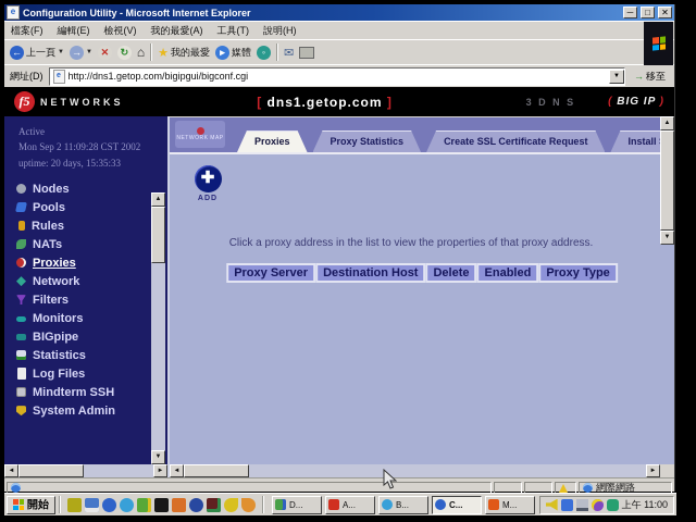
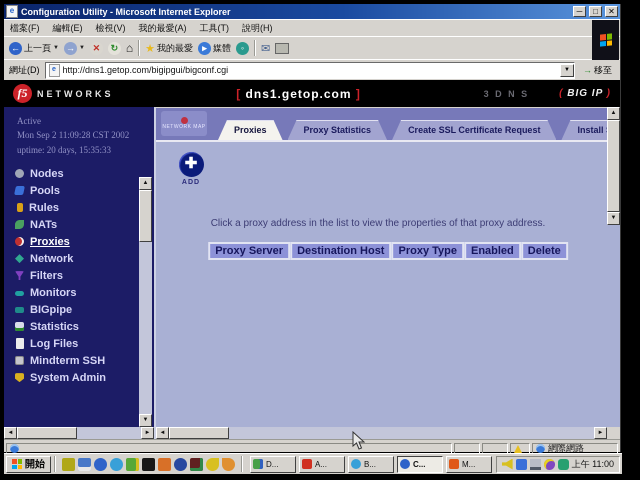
  e
  Configuration Utility - Microsoft Internet Explorer
  ─
  □
  ✕
  檔案(F)
  編輯(E)
  檢視(V)
  我的最愛(A)
  工具(T)
  說明(H)
  ←
  上一頁
  →
  ✕
  ↻
  ⌂
  ★
  我的最愛
  ▸
  媒體
  ◦
  ✉
  網址(D)
  http://dns1.getop.com/bigipgui/bigconf.cgi
  →
  移至
  f5
  NETWORKS
  [ dns1.getop.com ]
  3 D N S
  ( BIG IP )
  Active
  Mon Sep 2 11:09:28 CST 2002
  uptime: 20 days, 15:35:33
  Nodes
  Pools
  Rules
  NATs
  Proxies
  Network
  Filters
  Monitors
  BIGpipe
  Statistics
  Log Files
  Mindterm SSH
  System Admin
  Proxies
  Proxy Statistics
  Create SSL Certificate Request
  ✚
  Click a proxy address in the list to view the properties of that proxy address.
  Proxy Server
  Destination Host
- Delete
+ Proxy Type
  Enabled
- Proxy Type
+ Delete
  網際網路
  開始
  D...
  A...
  B...
  C...
  M...
  上午 11:00
